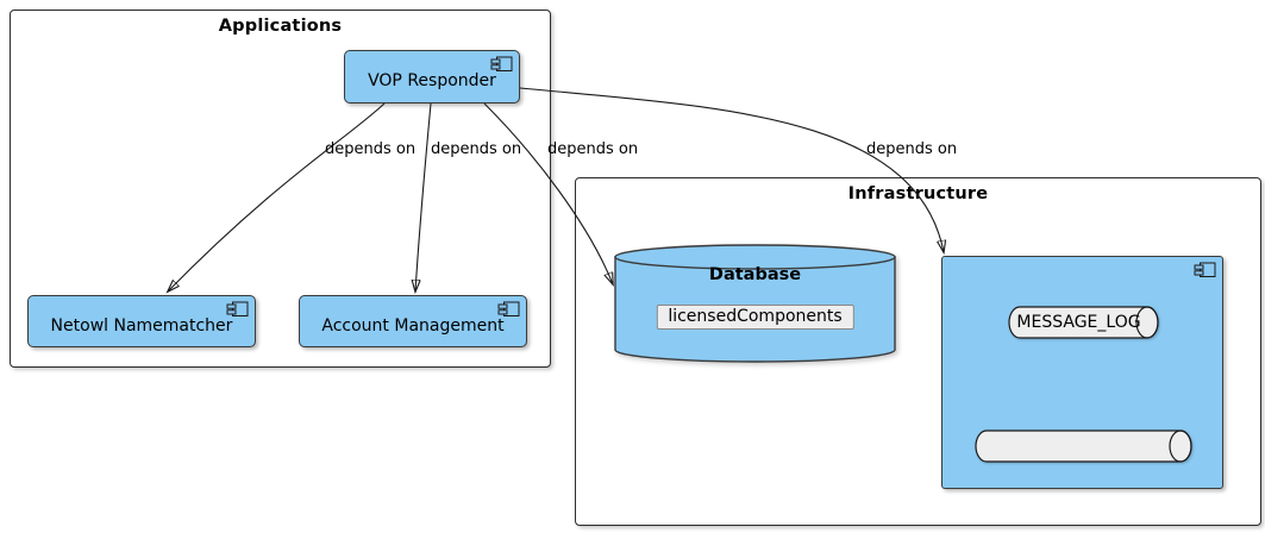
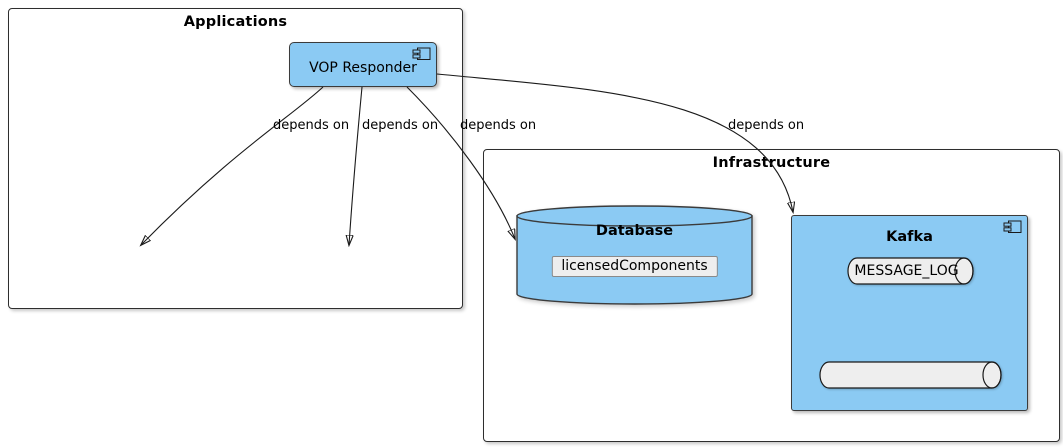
  Applications
  Infrastructure
  Database
  licensedComponents
+ Kafka
  MESSAGE_LOG
  VOP Responder
- Netowl Namematcher
- Account Management
  depends on
  depends on
  depends on
  depends on
